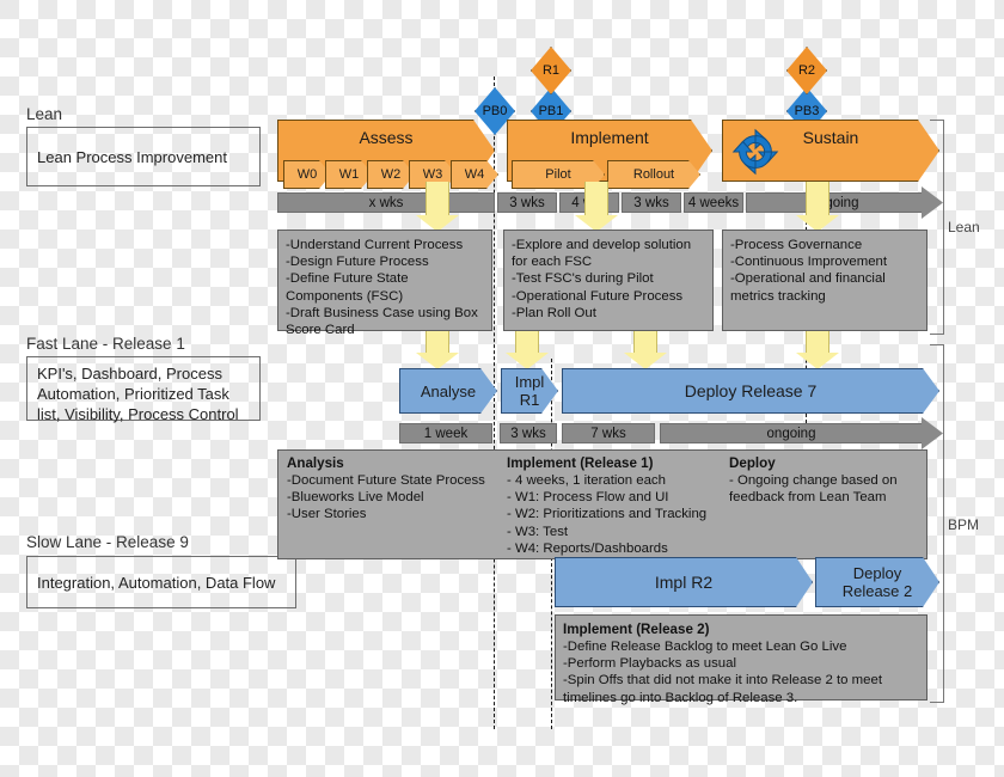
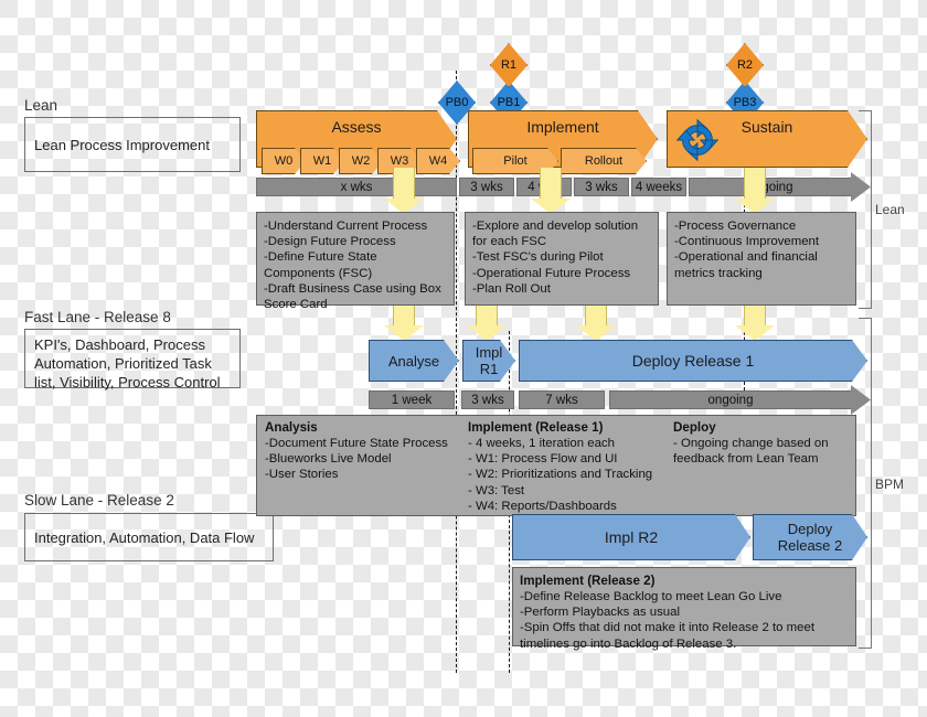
  Lean
  Lean Process Improvement
- Fast Lane - Release 1
+ Fast Lane - Release 8
  KPI's, Dashboard, Process Automation, Prioritized Task list, Visibility, Process Control
- Slow Lane - Release 9
+ Slow Lane - Release 2
  Integration, Automation, Data Flow
  PB0
  PB1
  R1
  PB3
  R2
  Assess
  Implement
  Sustain
  W0
  W1
  W2
  W3
  W4
  Pilot
  Rollout
  x wks
  3 wks
  3 wks
  4 weeks
  -Understand Current Process
  -Design Future Process
  -Define Future State Components (FSC)
  -Draft Business Case using Box Score Card
  -Explore and develop solution for each FSC
  -Test FSC's during Pilot
  -Operational Future Process
  -Plan Roll Out
  -Process Governance
  -Continuous Improvement
  -Operational and financial metrics tracking
  Analyse
  Impl
  R1
- Deploy Release 7
+ Deploy Release 1
  1 week
  3 wks
  7 wks
  ongoing
  Analysis
  -Document Future State Process
  -Blueworks Live Model
  -User Stories
  Implement (Release 1)
  - 4 weeks, 1 iteration each
  - W1: Process Flow and UI
  - W2: Prioritizations and Tracking
  - W3: Test
  - W4: Reports/Dashboards
  Deploy
  - Ongoing change based on feedback from Lean Team
  Impl R2
  Deploy
  Release 2
  Implement (Release 2)
  -Define Release Backlog to meet Lean Go Live
  -Perform Playbacks as usual
  -Spin Offs that did not make it into Release 2 to meet timelines go into Backlog of Release 3.
  Lean
  BPM
